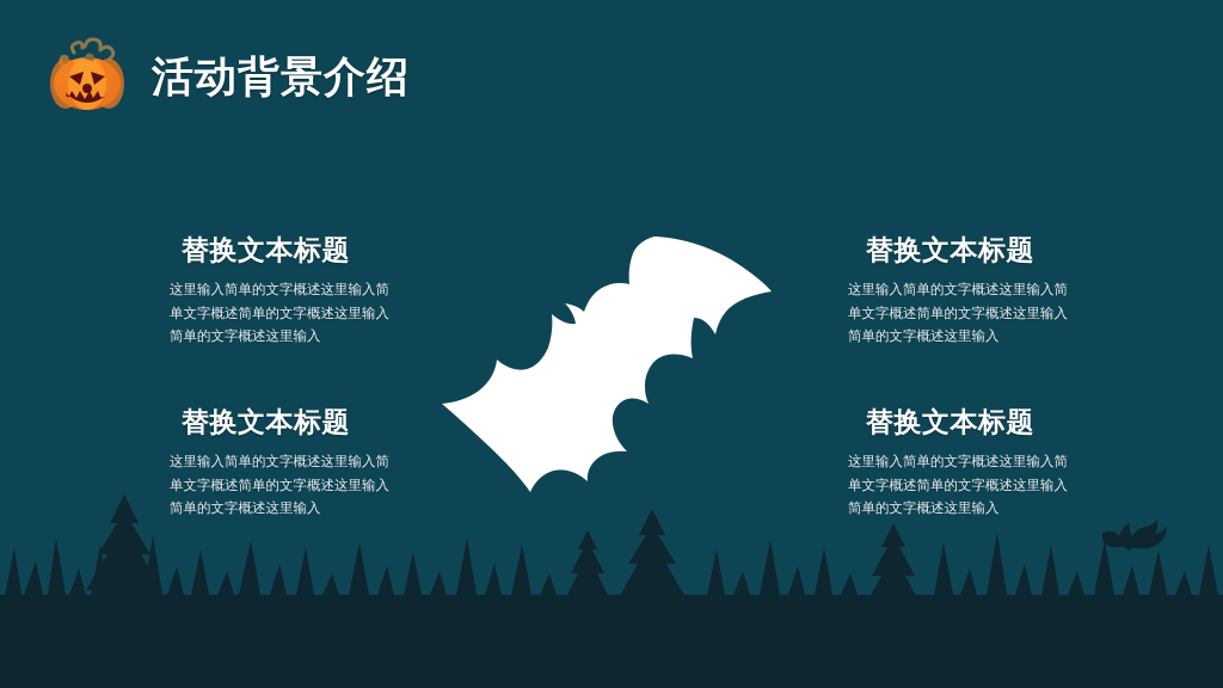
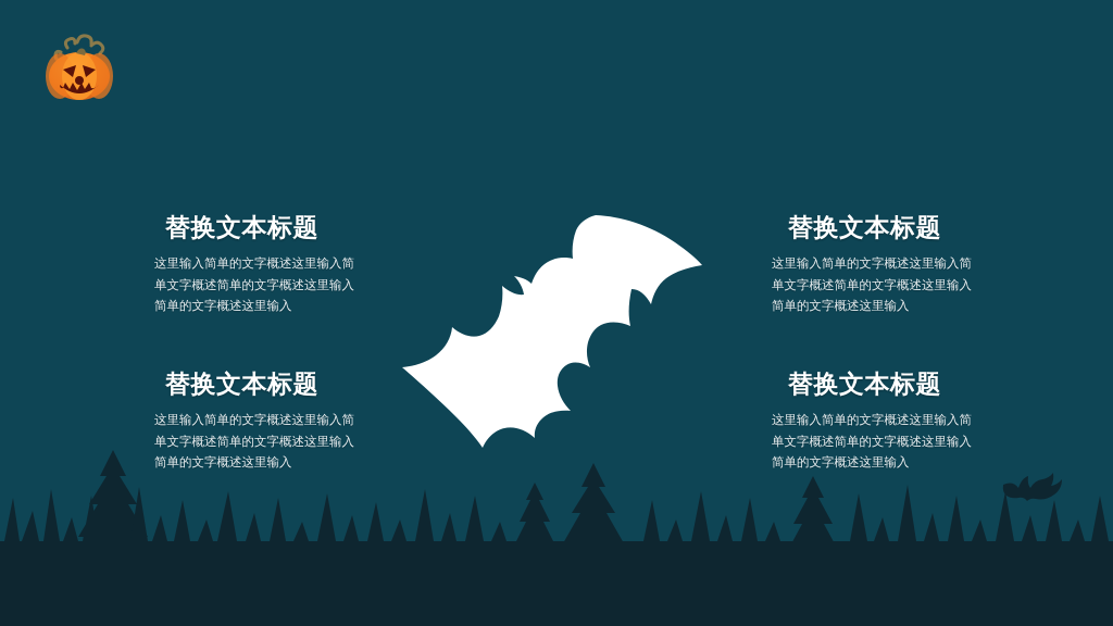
- 活动背景介绍
  替换文本标题
  这里输入简单的文字概述这里输入简单文字概述简单的文字概述这里输入简单的文字概述这里输入
  替换文本标题
  这里输入简单的文字概述这里输入简单文字概述简单的文字概述这里输入简单的文字概述这里输入
  替换文本标题
  这里输入简单的文字概述这里输入简单文字概述简单的文字概述这里输入简单的文字概述这里输入
  替换文本标题
  这里输入简单的文字概述这里输入简单文字概述简单的文字概述这里输入简单的文字概述这里输入
